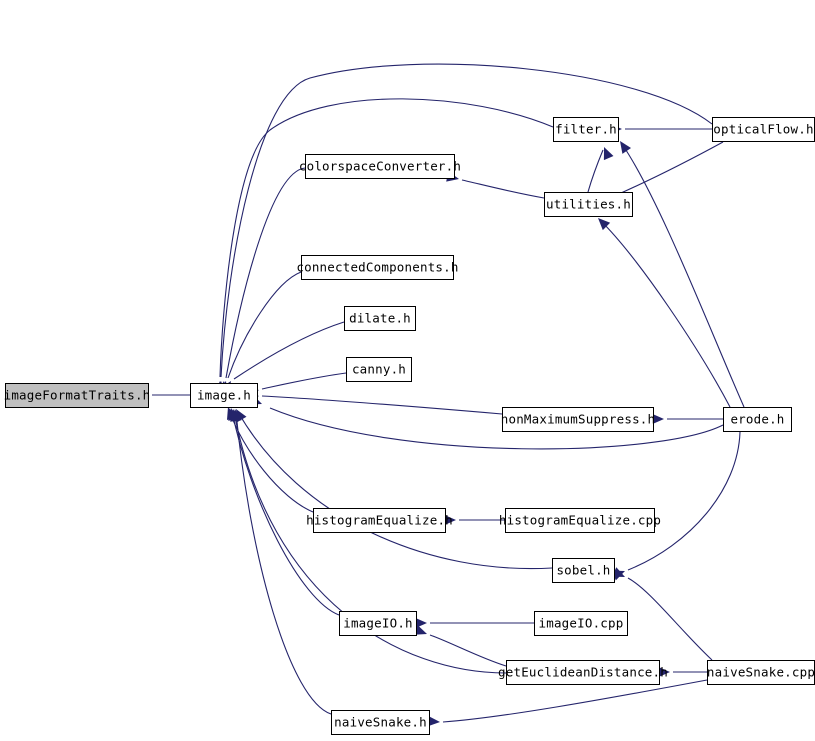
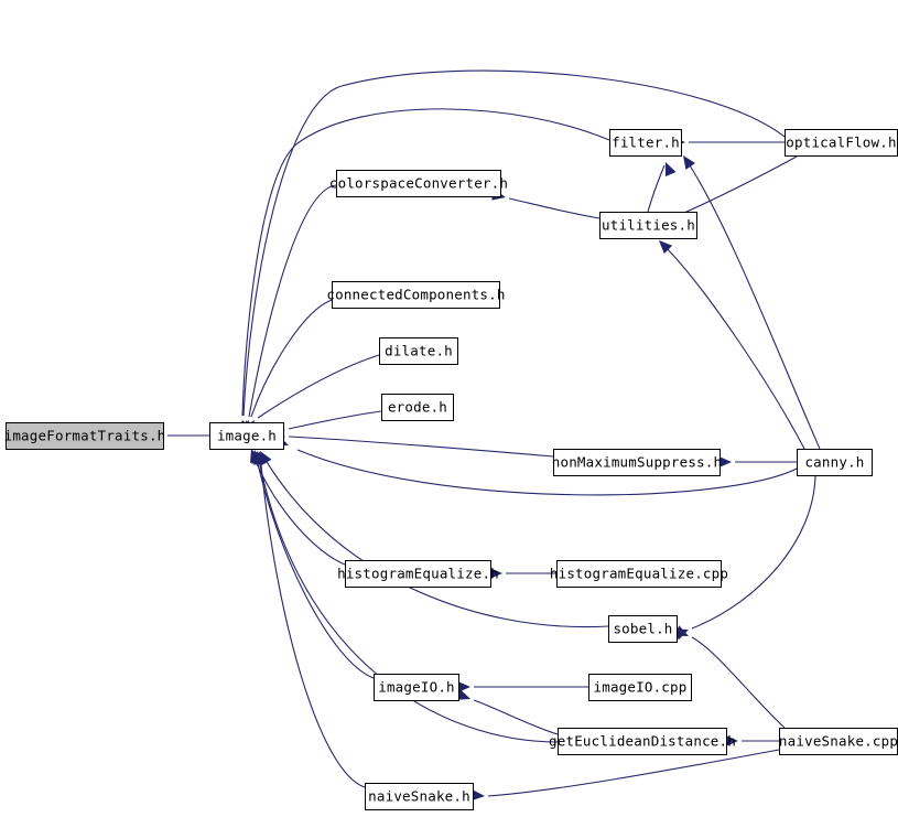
  imageFormatTraits.h
  image.h
  colorspaceConverter.h
  connectedComponents.h
  dilate.h
- canny.h
+ erode.h
  nonMaximumSuppress.h
  histogramEqualize.h
  histogramEqualize.cpp
  imageIO.h
  imageIO.cpp
  getEuclideanDistance.h
  naiveSnake.h
  naiveSnake.cpp
  filter.h
  opticalFlow.h
  utilities.h
  sobel.h
- erode.h
+ canny.h
